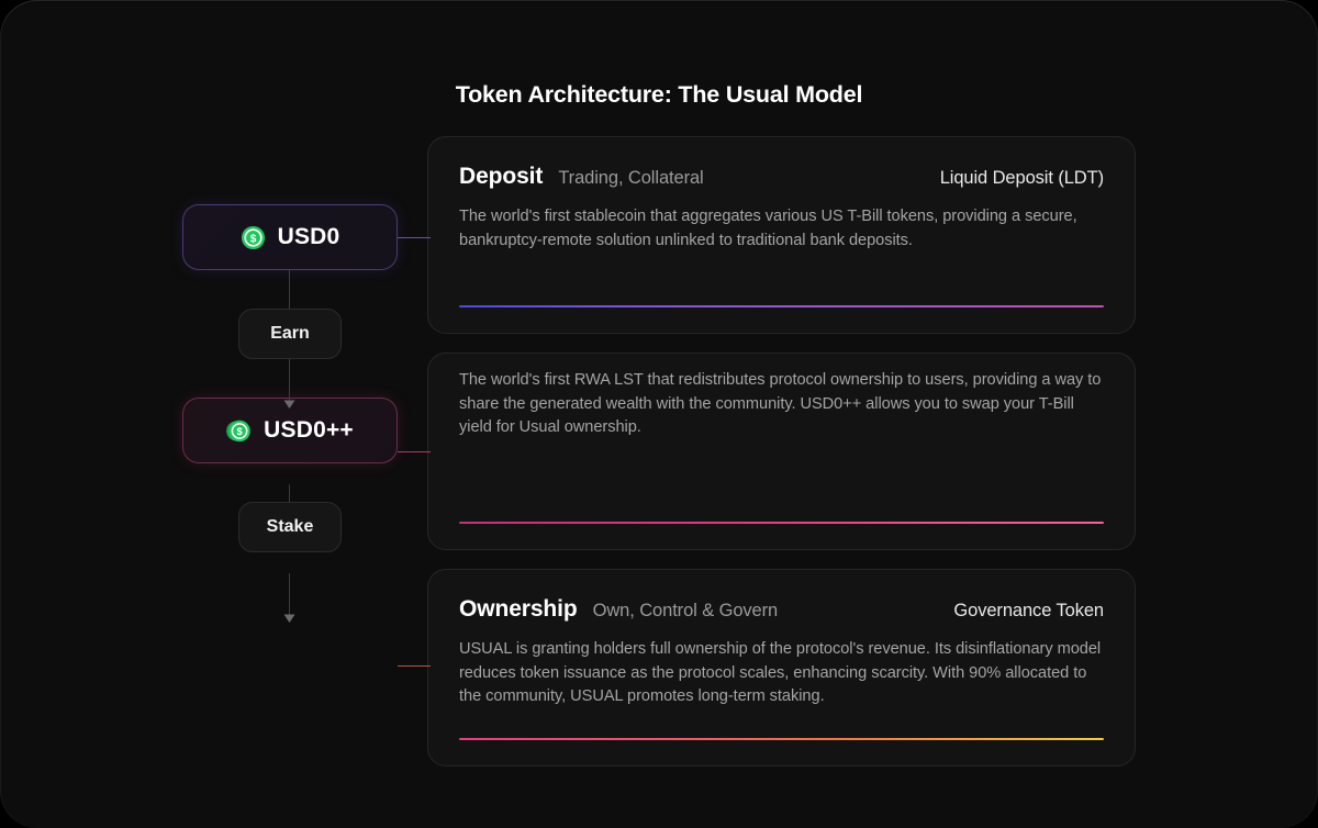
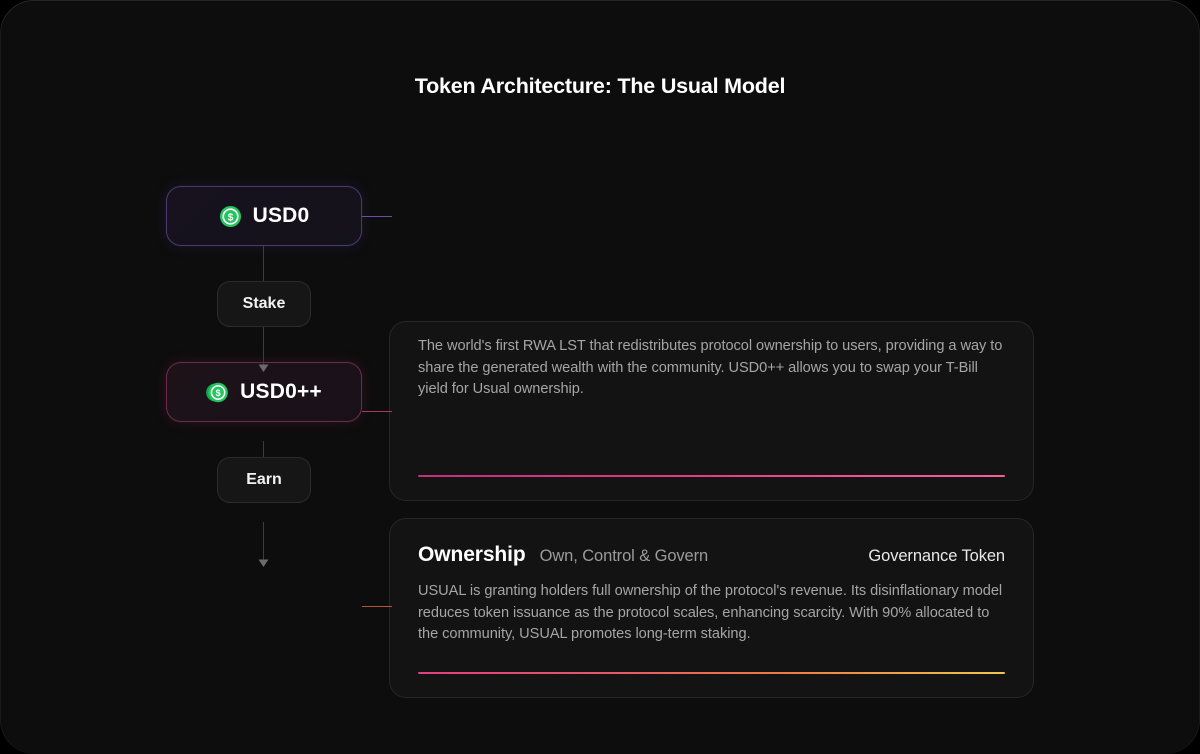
  Token Architecture: The Usual Model
  $
  USD0
- Earn
+ Stake
  $
  USD0++
- Stake
+ Earn
- Deposit
- Trading, Collateral
- Liquid Deposit (LDT)
- The world's first stablecoin that aggregates various US T-Bill tokens, providing a secure, bankruptcy-remote solution unlinked to traditional bank deposits.
  The world's first RWA LST that redistributes protocol ownership to users, providing a way to share the generated wealth with the community. USD0++ allows you to swap your T-Bill yield for Usual ownership.
  Ownership
  Own, Control & Govern
  Governance Token
  USUAL is granting holders full ownership of the protocol's revenue. Its disinflationary model reduces token issuance as the protocol scales, enhancing scarcity. With 90% allocated to the community, USUAL promotes long-term staking.
